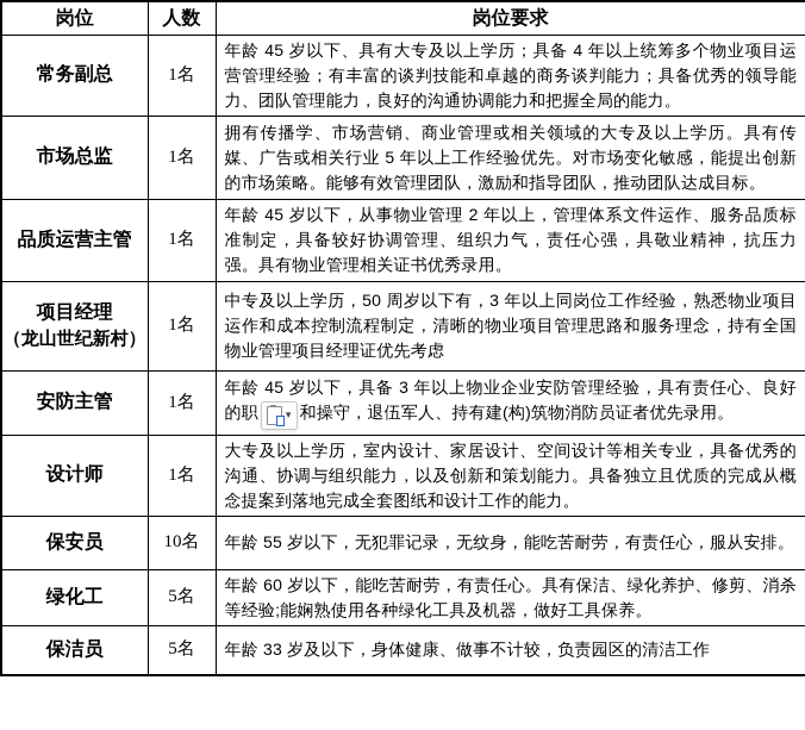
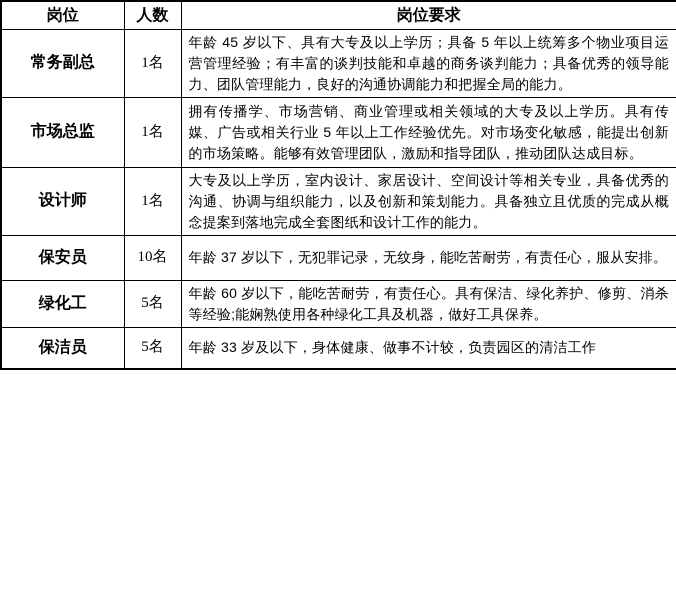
  岗位	人数	岗位要求
- 常务副总	1名	年龄 45 岁以下、具有大专及以上学历；具备 4 年以上统筹多个物业项目运营管理经验；有丰富的谈判技能和卓越的商务谈判能力；具备优秀的领导能力、团队管理能力，良好的沟通协调能力和把握全局的能力。
+ 常务副总	1名	年龄 45 岁以下、具有大专及以上学历；具备 5 年以上统筹多个物业项目运营管理经验；有丰富的谈判技能和卓越的商务谈判能力；具备优秀的领导能力、团队管理能力，良好的沟通协调能力和把握全局的能力。
  市场总监	1名	拥有传播学、市场营销、商业管理或相关领域的大专及以上学历。具有传媒、广告或相关行业 5 年以上工作经验优先。对市场变化敏感，能提出创新的市场策略。能够有效管理团队，激励和指导团队，推动团队达成目标。
- 品质运营主管	1名	年龄 45 岁以下，从事物业管理 2 年以上，管理体系文件运作、服务品质标准制定，具备较好协调管理、组织力气，责任心强，具敬业精神，抗压力强。具有物业管理相关证书优秀录用。
- 项目经理 （龙山世纪新村）	1名	中专及以上学历，50 周岁以下有，3 年以上同岗位工作经验，熟悉物业项目运作和成本控制流程制定，清晰的物业项目管理思路和服务理念，持有全国物业管理项目经理证优先考虑
- 安防主管	1名	年龄 45 岁以下，具备 3 年以上物业企业安防管理经验，具有责任心、良好的职 ▾ 和操守，退伍军人、持有建(构)筑物消防员证者优先录用。
  设计师	1名	大专及以上学历，室内设计、家居设计、空间设计等相关专业，具备优秀的沟通、协调与组织能力，以及创新和策划能力。具备独立且优质的完成从概念提案到落地完成全套图纸和设计工作的能力。
- 保安员	10名	年龄 55 岁以下，无犯罪记录，无纹身，能吃苦耐劳，有责任心，服从安排。
+ 保安员	10名	年龄 37 岁以下，无犯罪记录，无纹身，能吃苦耐劳，有责任心，服从安排。
  绿化工	5名	年龄 60 岁以下，能吃苦耐劳，有责任心。具有保洁、绿化养护、修剪、消杀等经验;能娴熟使用各种绿化工具及机器，做好工具保养。
  保洁员	5名	年龄 33 岁及以下，身体健康、做事不计较，负责园区的清洁工作
